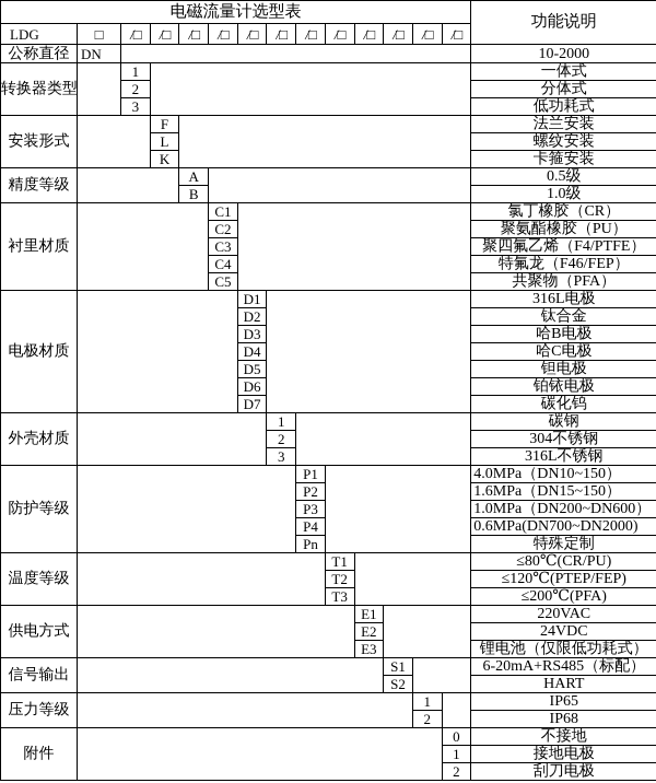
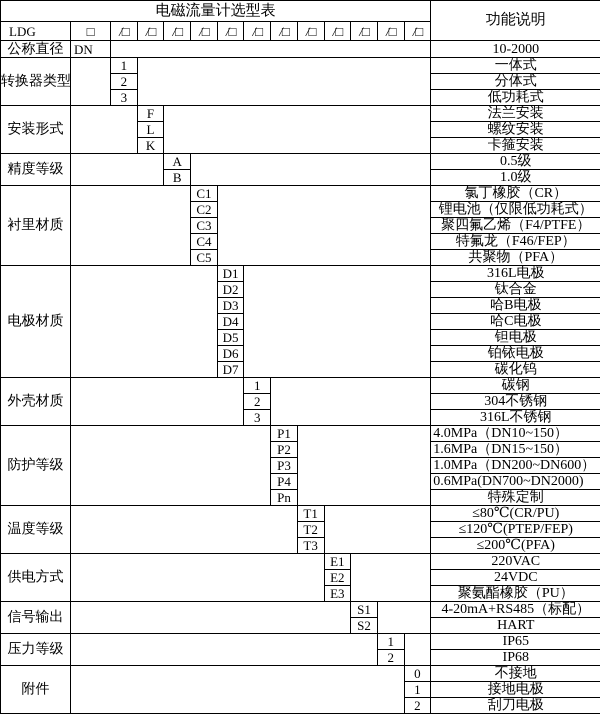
  电磁流量计选型表	功能说明
  LDG	□	/□	/□	/□	/□	/□	/□	/□	/□	/□	/□	/□	/□
  公称直径	DN		10-2000
  转换器类型		1		一体式
  2	分体式
  3	低功耗式
  安装形式		F		法兰安装
  L	螺纹安装
  K	卡箍安装
  精度等级		A		0.5级
  B	1.0级
  衬里材质		C1		氯丁橡胶（CR）
- C2	聚氨酯橡胶（PU）
+ C2	锂电池（仅限低功耗式）
  C3	聚四氟乙烯（F4/PTFE）
  C4	特氟龙（F46/FEP）
  C5	共聚物（PFA）
  电极材质		D1		316L电极
  D2	钛合金
  D3	哈B电极
  D4	哈C电极
  D5	钽电极
  D6	铂铱电极
  D7	碳化钨
  外壳材质		1		碳钢
  2	304不锈钢
  3	316L不锈钢
  防护等级		P1		4.0MPa（DN10~150）
  P2	1.6MPa（DN15~150）
  P3	1.0MPa（DN200~DN600）
  P4	0.6MPa(DN700~DN2000)
  Pn	特殊定制
  温度等级		T1		≤80℃(CR/PU)
  T2	≤120℃(PTEP/FEP)
  T3	≤200℃(PFA)
  供电方式		E1		220VAC
  E2	24VDC
- E3	锂电池（仅限低功耗式）
+ E3	聚氨酯橡胶（PU）
- 信号输出		S1		6-20mA+RS485（标配）
+ 信号输出		S1		4-20mA+RS485（标配）
  S2	HART
  压力等级		1		IP65
  2	IP68
  附件		0	不接地
  1	接地电极
  2	刮刀电极
